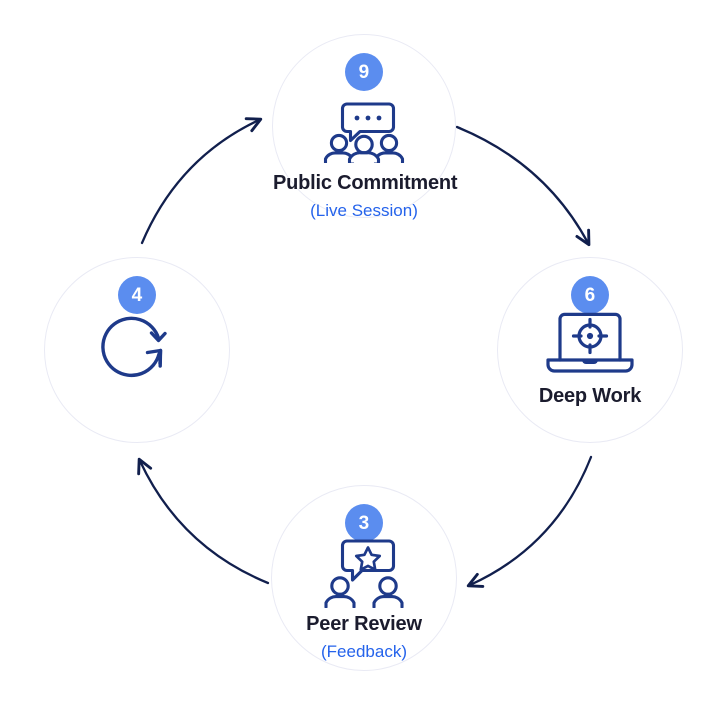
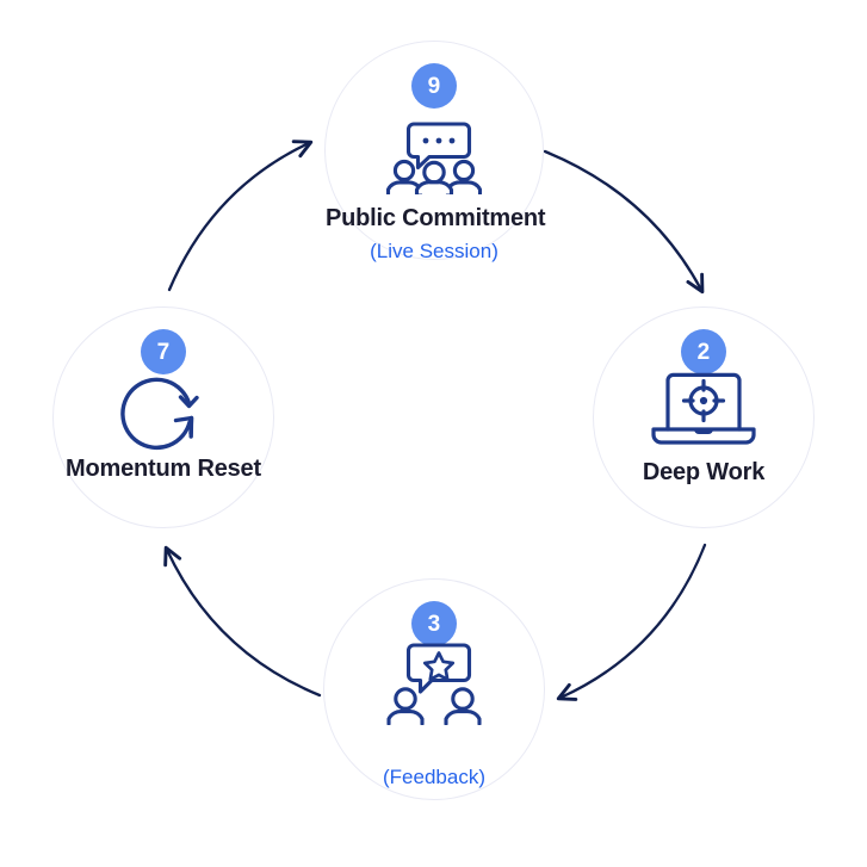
  9
  Public Commitment
  (Live Session)
- 6
+ 2
  Deep Work
  3
- Peer Review
  (Feedback)
- 4
+ 7
+ Momentum Reset
